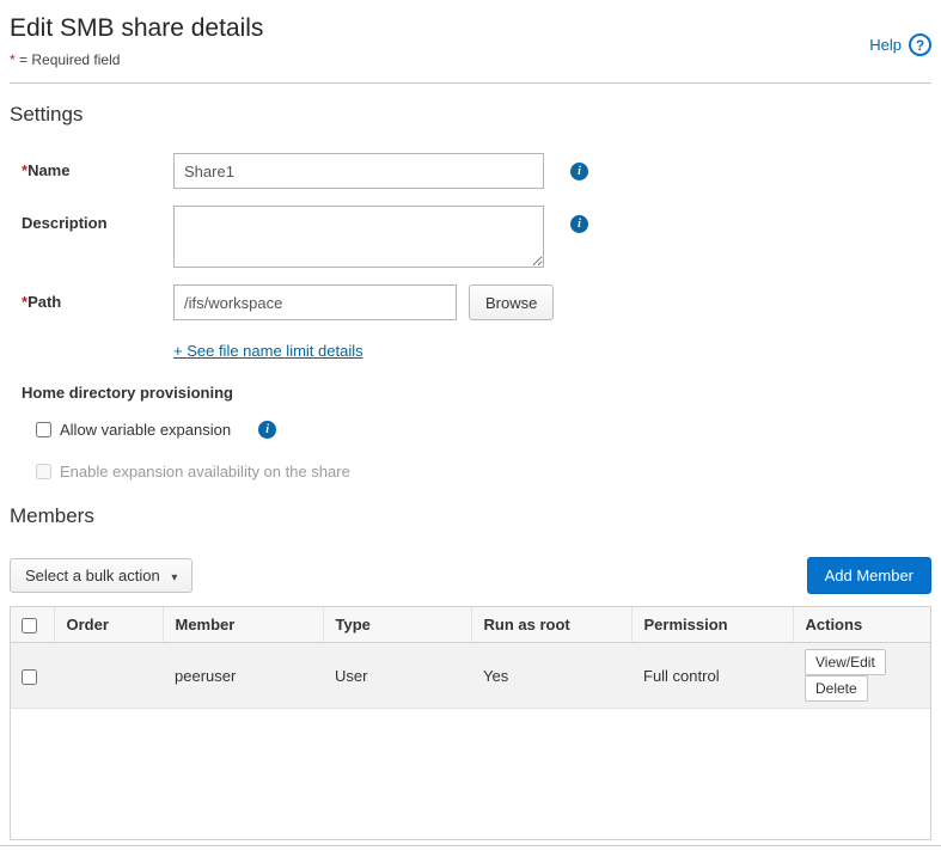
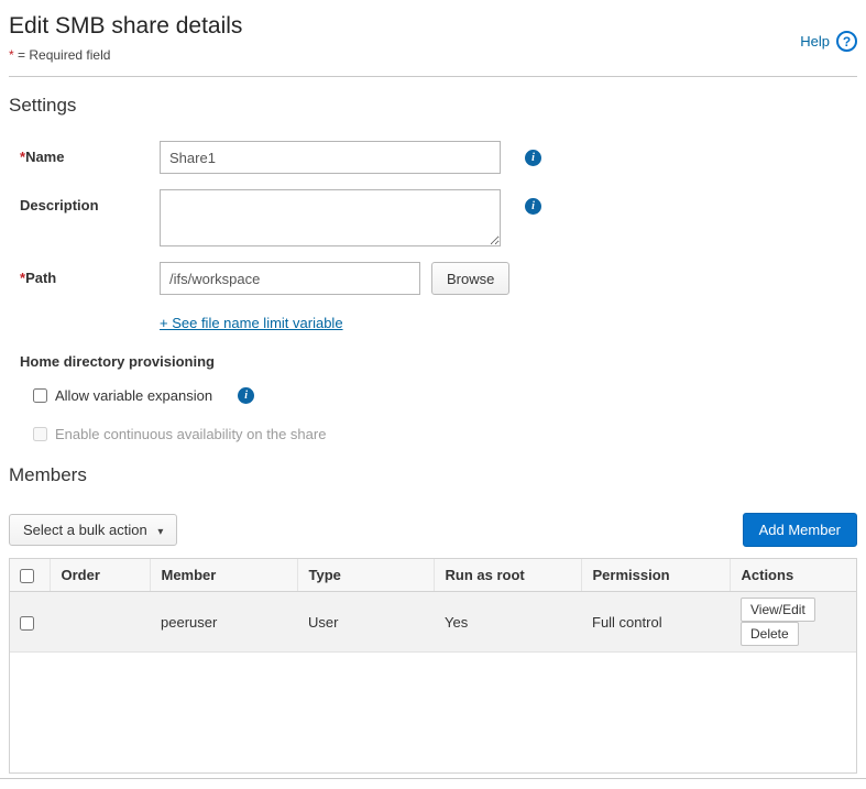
  Edit SMB share details
  * = Required field
  Help
  ?
  Settings
  *Name
  Share1
  i
  Description
  i
  *Path
  /ifs/workspace
  Browse
- + See file name limit details
+ + See file name limit variable
  Home directory provisioning
  Allow variable expansion
  i
- Enable expansion availability on the share
+ Enable continuous availability on the share
  Members
  Select a bulk action ▾
  Add Member
  	Order	Member	Type	Run as root	Permission	Actions
  		peeruser	User	Yes	Full control	View/Edit Delete
